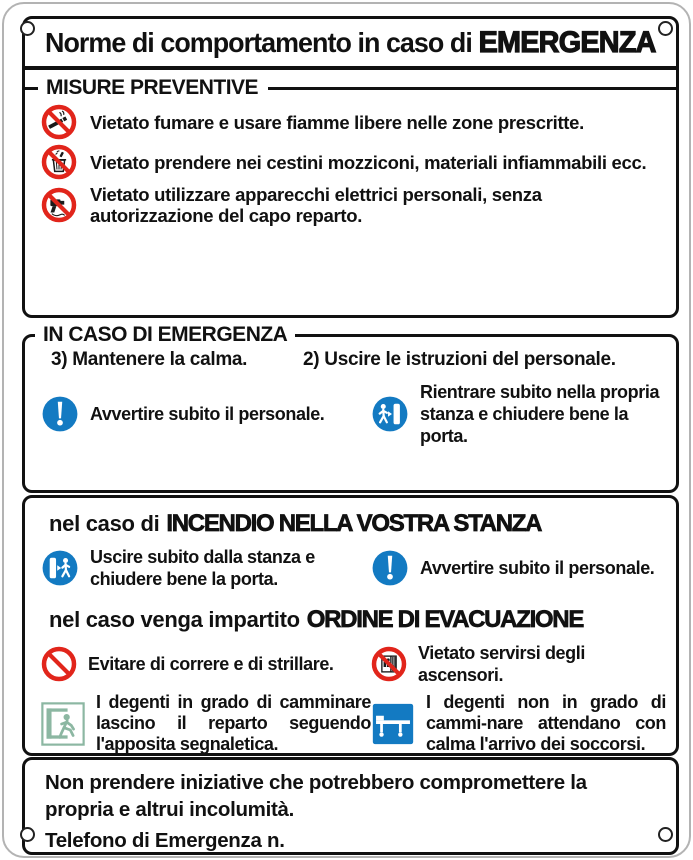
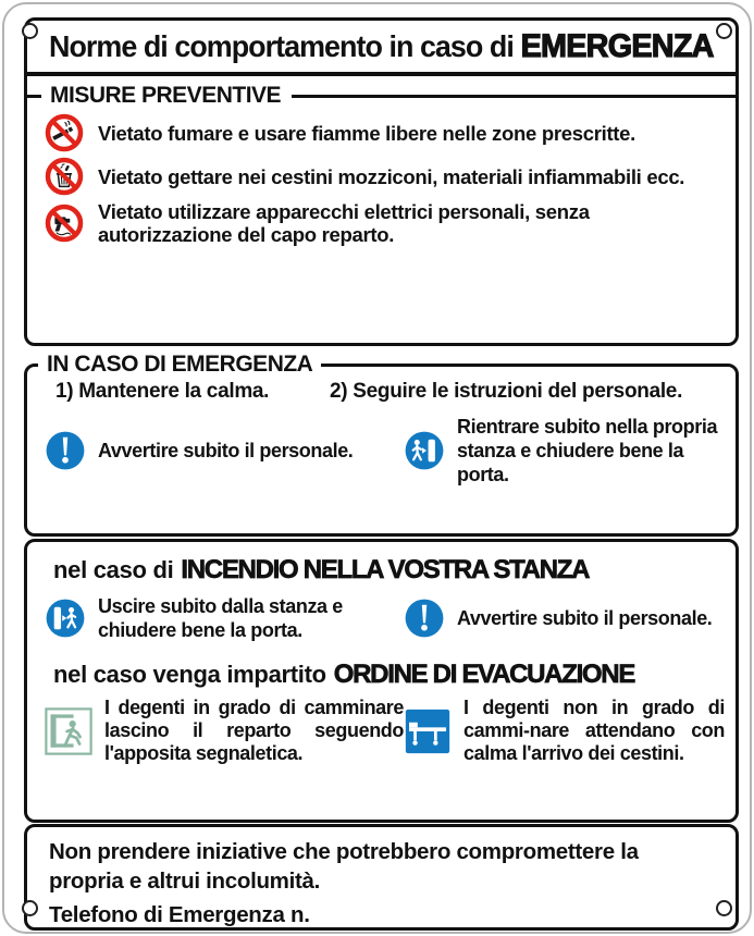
  Norme di comportamento in caso di EMERGENZA
  MISURE PREVENTIVE
  Vietato fumare e usare fiamme libere nelle zone prescritte.
- Vietato prendere nei cestini mozziconi, materiali infiammabili ecc.
+ Vietato gettare nei cestini mozziconi, materiali infiammabili ecc.
  Vietato utilizzare apparecchi elettrici personali, senza autorizzazione del capo reparto.
  IN CASO DI EMERGENZA
- 3) Mantenere la calma.
+ 1) Mantenere la calma.
- 2) Uscire le istruzioni del personale.
+ 2) Seguire le istruzioni del personale.
  Avvertire subito il personale.
  Rientrare subito nella propria stanza e chiudere bene la porta.
  nel caso di INCENDIO NELLA VOSTRA STANZA
  Uscire subito dalla stanza e chiudere bene la porta.
  Avvertire subito il personale.
  nel caso venga impartito ORDINE DI EVACUAZIONE
- Evitare di correre e di strillare.
- Vietato servirsi degli ascensori.
  I degenti in grado di camminare lascino il reparto seguendo l'apposita segnaletica.
- I degenti non in grado di cammi-nare attendano con calma l'arrivo dei soccorsi.
+ I degenti non in grado di cammi-nare attendano con calma l'arrivo dei cestini.
  Non prendere iniziative che potrebbero compromettere la propria e altrui incolumità.
  Telefono di Emergenza n.
